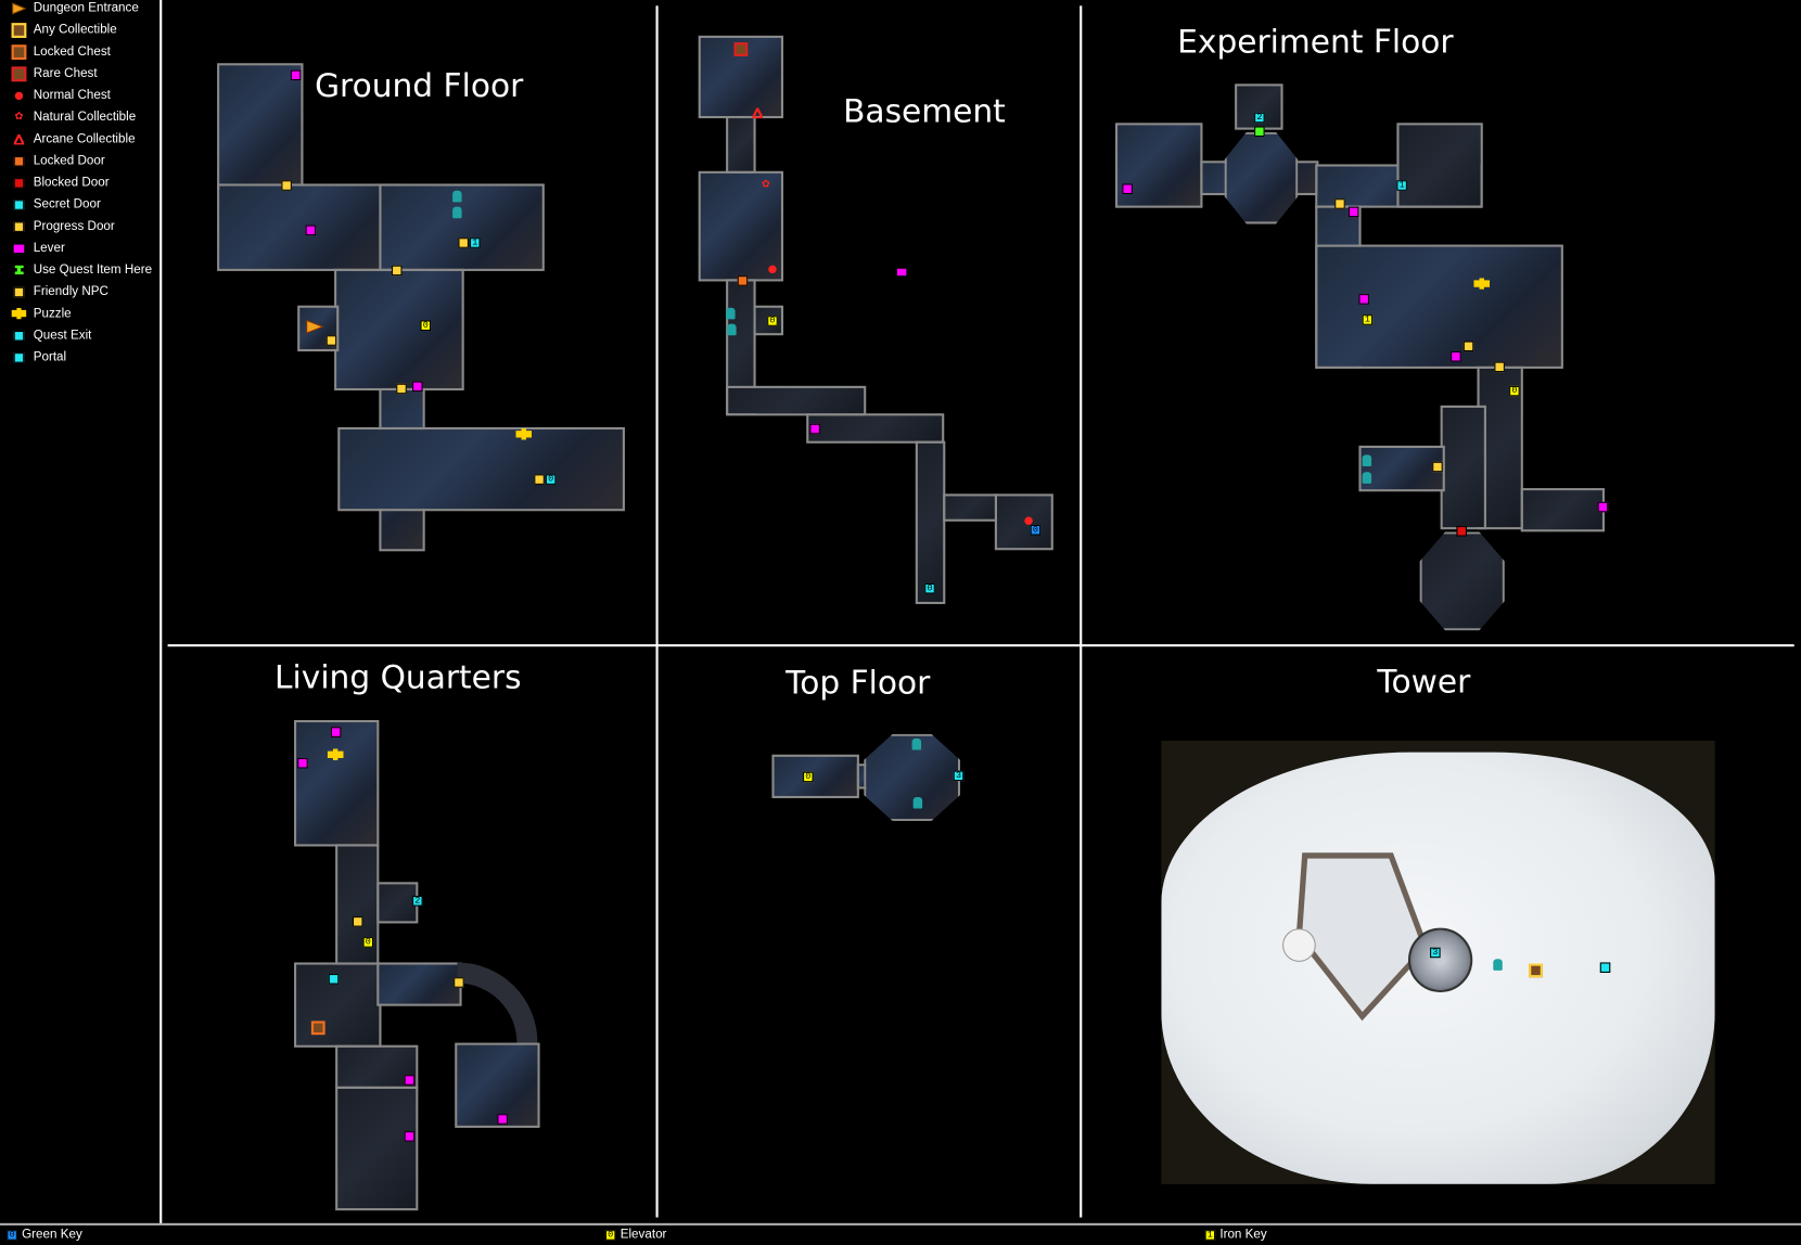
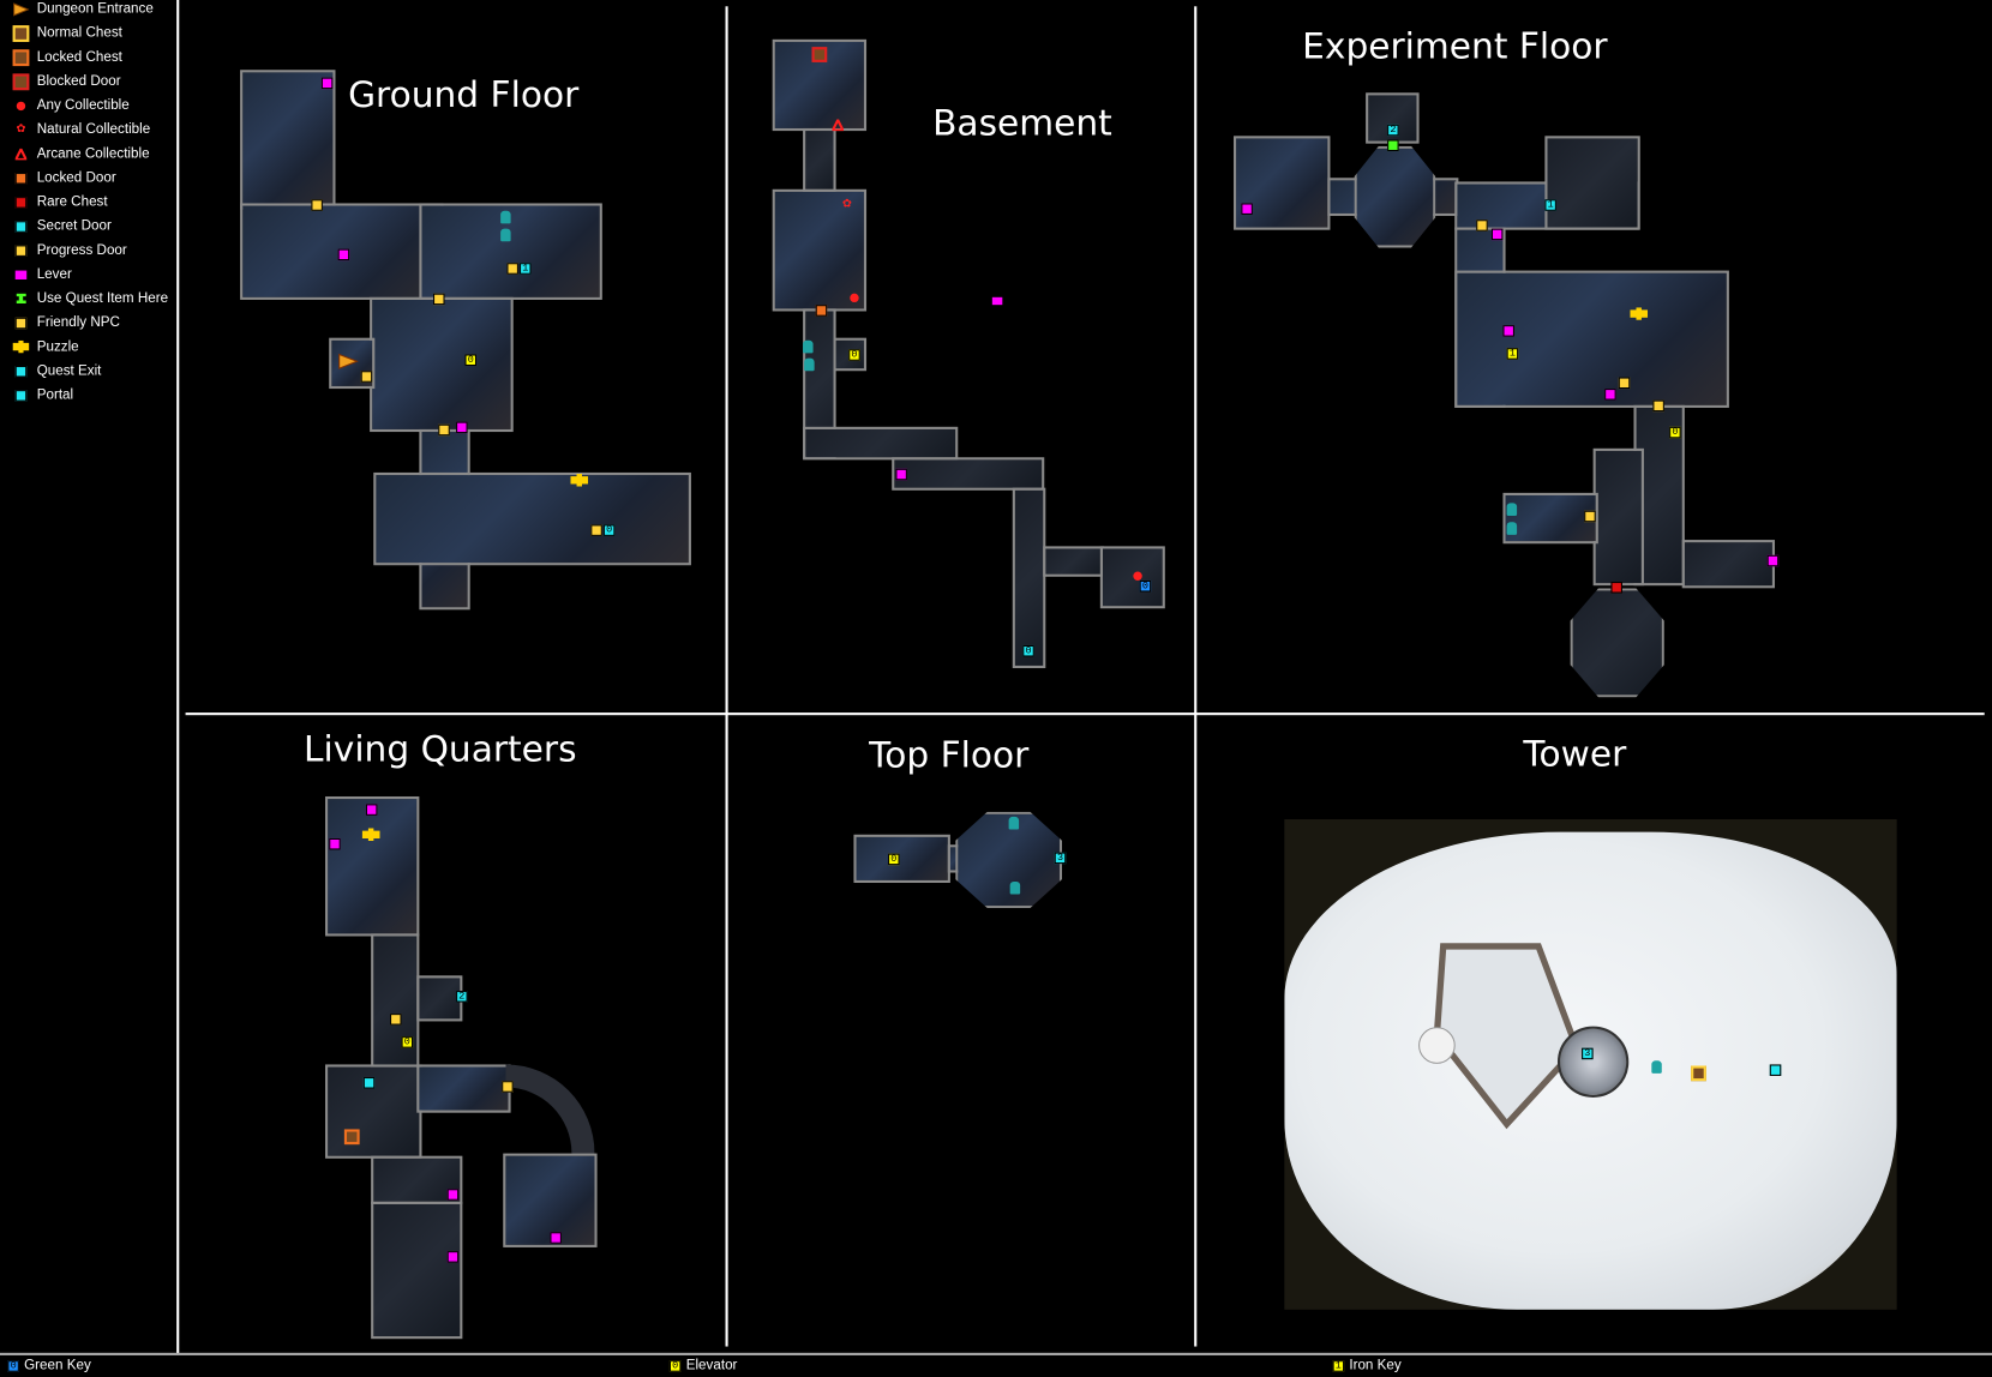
  Dungeon Entrance
- Any Collectible
+ Normal Chest
  Locked Chest
- Rare Chest
+ Blocked Door
- Normal Chest
+ Any Collectible
  ✿
  Natural Collectible
  Arcane Collectible
  Locked Door
- Blocked Door
+ Rare Chest
  Secret Door
  Progress Door
  Lever
  Use Quest Item Here
  Friendly NPC
  Puzzle
  Quest Exit
  Portal
  Ground Floor
  1
  0
  0
  Basement
  ✿
  0
  0
  0
  Experiment Floor
  2
  1
  1
  0
  Living Quarters
  2
  0
  Top Floor
  0
  3
  Tower
  3
  0
  Green Key
  0
  Elevator
  1
  Iron Key
